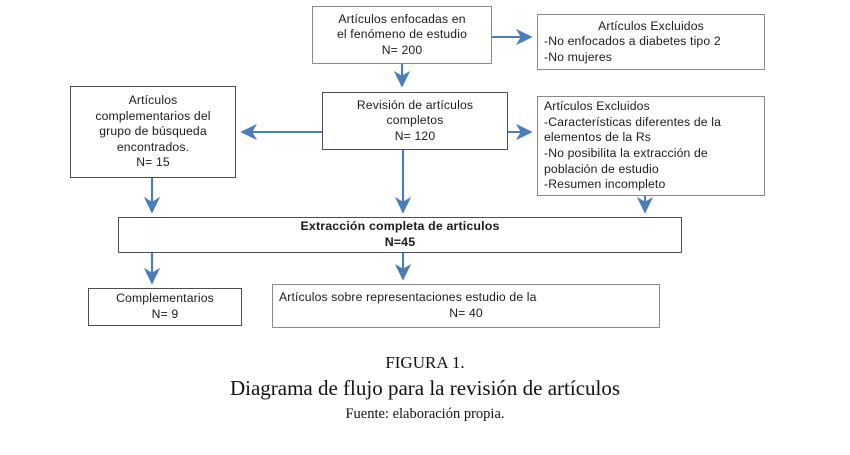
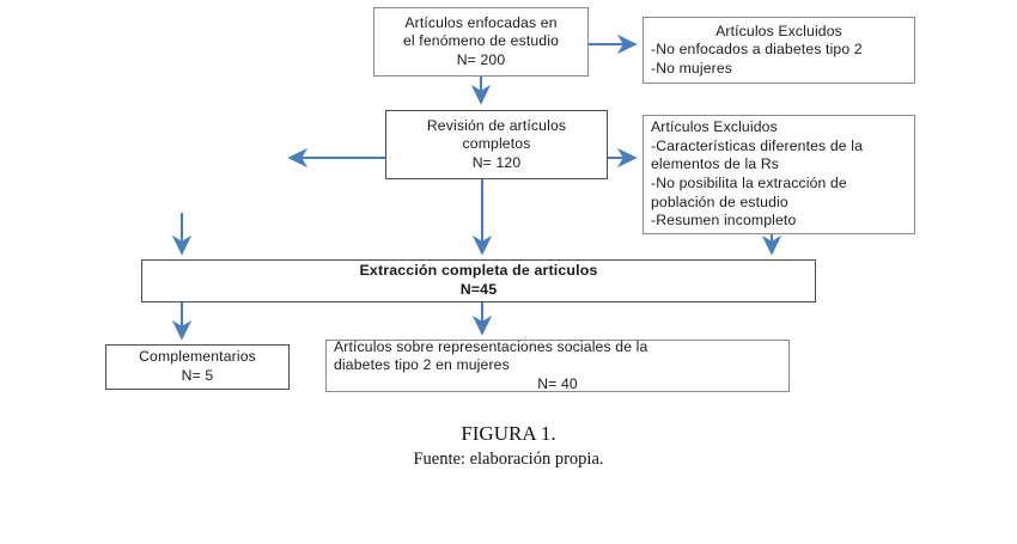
  Artículos enfocadas en
  el fenómeno de estudio
  N= 200
  Artículos Excluidos
  -No enfocados a diabetes tipo 2
  -No mujeres
  Revisión de artículos
  completos
  N= 120
- Artículos
- complementarios del
- grupo de búsqueda
- encontrados.
- N= 15
  Artículos Excluidos
  -Características diferentes de la
  elementos de la Rs
  -No posibilita la extracción de
  población de estudio
  -Resumen incompleto
  Extracción completa de articulos
  N=45
  Complementarios
- N= 9
+ N= 5
- Artículos sobre representaciones estudio de la
+ Artículos sobre representaciones sociales de la
+ diabetes tipo 2 en mujeres
  N= 40
  FIGURA 1.
- Diagrama de flujo para la revisión de artículos
  Fuente: elaboración propia.
